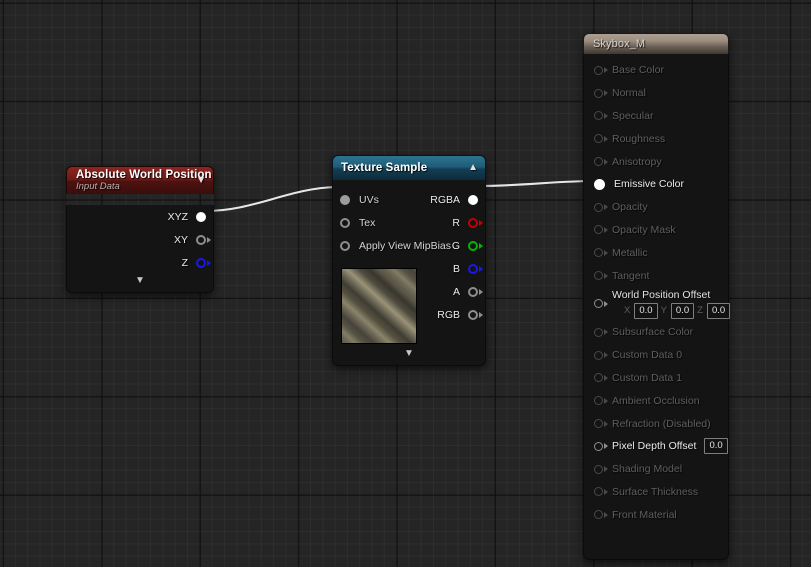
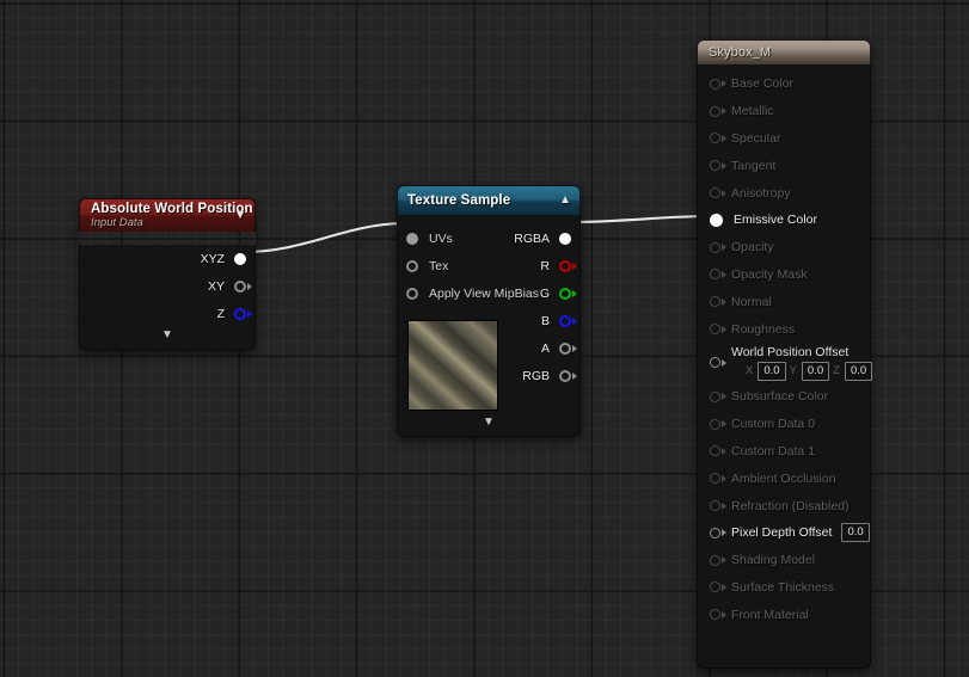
  Absolute World Position
  Input Data
  ▼
  XYZ
  XY
  Z
  ▼
  Texture Sample
  ▲
  UVs
  Tex
  Apply View MipBias
  RGBA
  R
  G
  B
  A
  RGB
  ▼
  Skybox_M
  Base Color
- Normal
+ Metallic
  Specular
- Roughness
+ Tangent
  Anisotropy
  Emissive Color
  Opacity
  Opacity Mask
- Metallic
+ Normal
- Tangent
+ Roughness
  World Position Offset
  X
  0.0
  Y
  0.0
  Z
  0.0
  Subsurface Color
  Custom Data 0
  Custom Data 1
  Ambient Occlusion
  Refraction (Disabled)
  Pixel Depth Offset
  0.0
  Shading Model
  Surface Thickness
  Front Material
